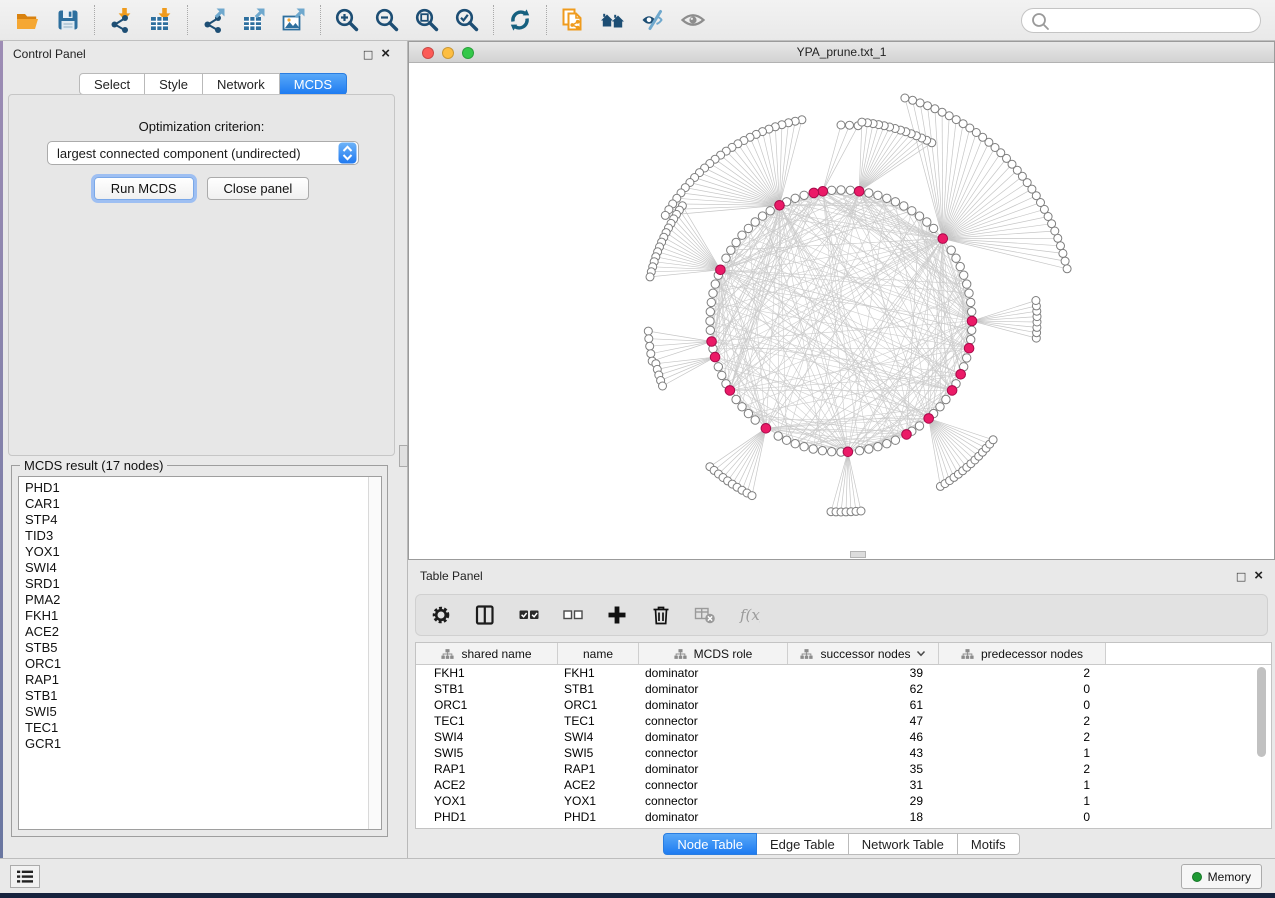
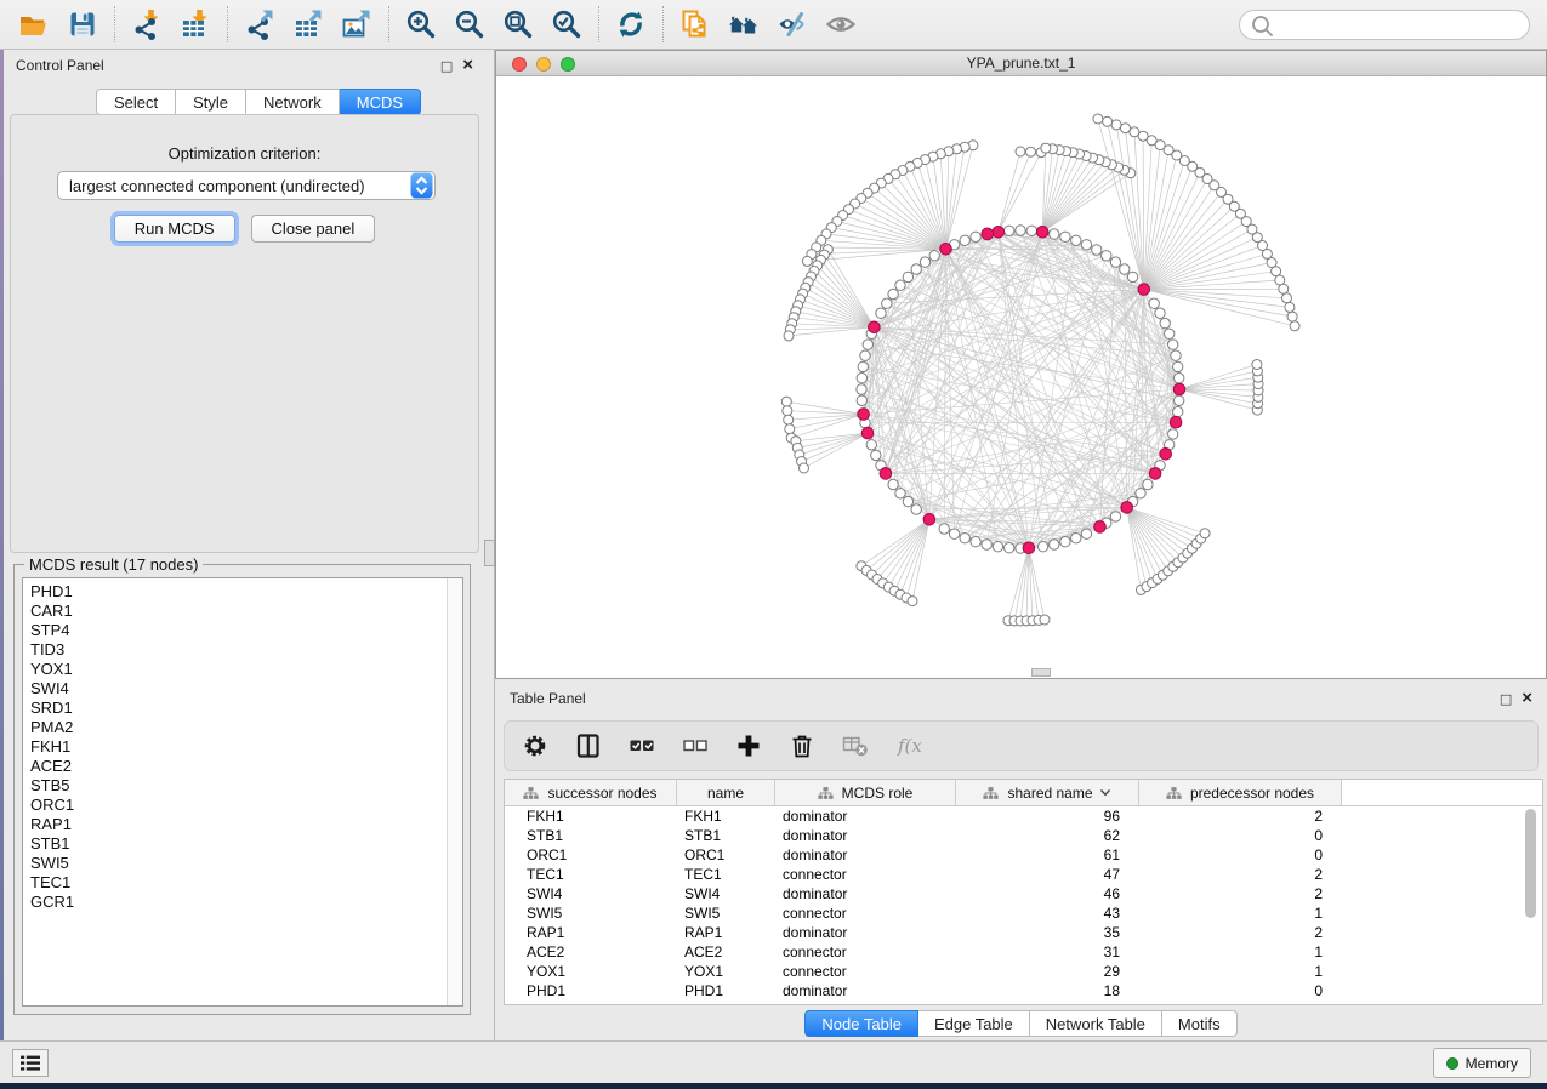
  Control Panel
  □
  ×
  Select
  Style
  Network
  MCDS
  Optimization criterion:
  largest connected component (undirected)
  Run MCDS
  Close panel
  MCDS result (17 nodes)
  PHD1
  CAR1
  STP4
  TID3
  YOX1
  SWI4
  SRD1
  PMA2
  FKH1
  ACE2
  STB5
  ORC1
  RAP1
  STB1
  SWI5
  TEC1
  GCR1
  YPA_prune.txt_1
  Table Panel
  □
  ×
  f(x
- shared name
+ successor nodes
  name
  MCDS role
- successor nodes
+ shared name
  predecessor nodes
  FKH1
  FKH1
  dominator
- 39
+ 96
  2
  STB1
  STB1
  dominator
  62
  0
  ORC1
  ORC1
  dominator
  61
  0
  TEC1
  TEC1
  connector
  47
  2
  SWI4
  SWI4
  dominator
  46
  2
  SWI5
  SWI5
  connector
  43
  1
  RAP1
  RAP1
  dominator
  35
  2
  ACE2
  ACE2
  connector
  31
  1
  YOX1
  YOX1
  connector
  29
  1
  PHD1
  PHD1
  dominator
  18
  0
  Node Table
  Edge Table
  Network Table
  Motifs
  Memory
